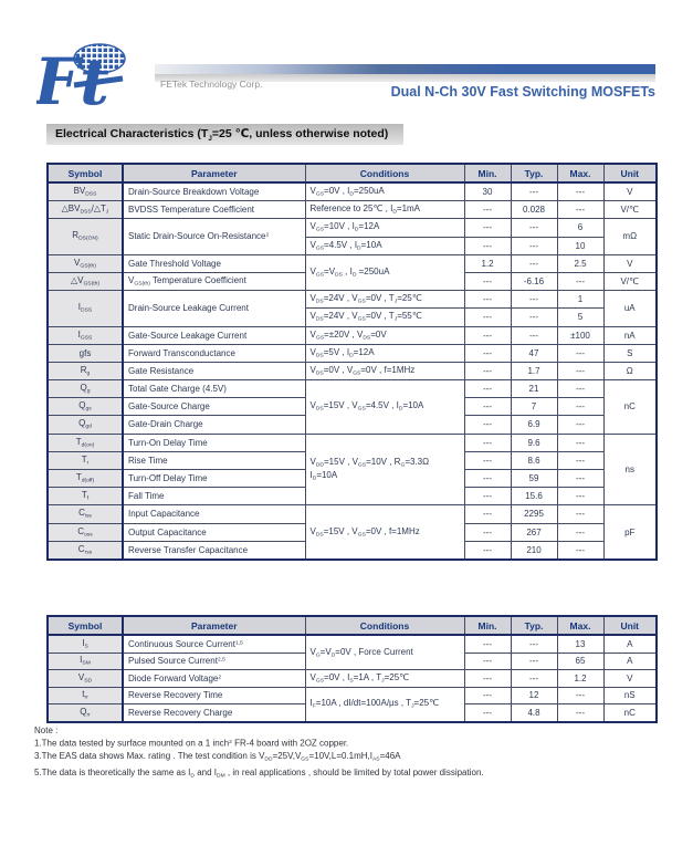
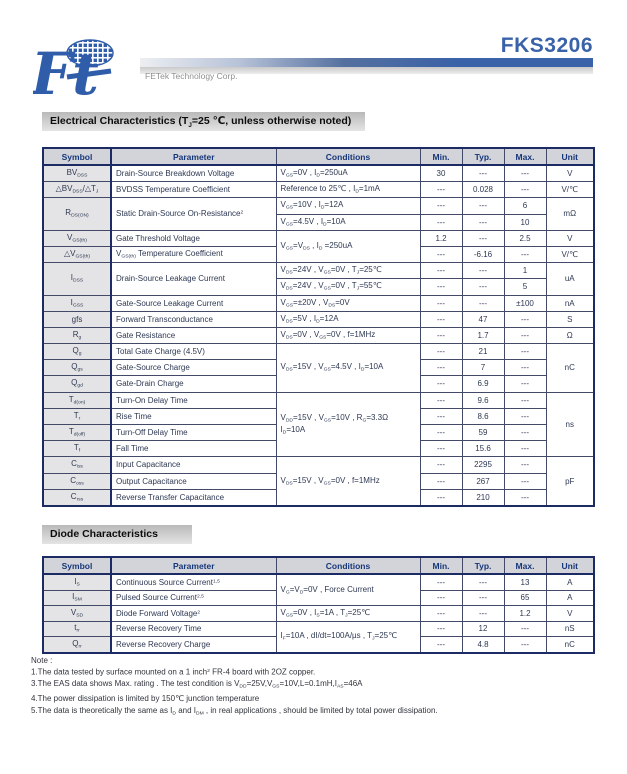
+ FKS3206
  FETek Technology Corp.
- Dual N-Ch 30V Fast Switching MOSFETs
  Electrical Characteristics (T =25 ℃, unless otherwise noted)
  Symbol	Parameter	Conditions	Min.	Typ.	Max.	Unit
  BV	Drain-Source Breakdown Voltage	V =0V , I =250uA	30	---	---	V
  △BV /△T	BVDSS Temperature Coefficient	Reference to 25℃ , I =1mA	---	0.028	---	V/℃
  R	Static Drain-Source On-Resistance	V =10V , I =12A	---	---	6	mΩ
  V =4.5V , I =10A	---	---	10
  V	Gate Threshold Voltage	V =V , I =250uA	1.2	---	2.5	V
  △V	V Temperature Coefficient	---	-6.16	---	V/℃
  I	Drain-Source Leakage Current	V =24V , V =0V , T =25℃	---	---	1	uA
  V =24V , V =0V , T =55℃	---	---	5
  I	Gate-Source Leakage Current	V =±20V , V =0V	---	---	±100	nA
  gfs	Forward Transconductance	V =5V , I =12A	---	47	---	S
  R	Gate Resistance	V =0V , V =0V , f=1MHz	---	1.7	---	Ω
  Q	Total Gate Charge (4.5V)	V =15V , V =4.5V , I =10A	---	21	---	nC
  Q	Gate-Source Charge	---	7	---
  Q	Gate-Drain Charge	---	6.9	---
  T	Turn-On Delay Time	V =15V , V =10V , R =3.3ΩI =10A	---	9.6	---	ns
  T	Rise Time	---	8.6	---
  T	Turn-Off Delay Time	---	59	---
  T	Fall Time	---	15.6	---
  C	Input Capacitance	V =15V , V =0V , f=1MHz	---	2295	---	pF
  C	Output Capacitance	---	267	---
  C	Reverse Transfer Capacitance	---	210	---
+ Diode Characteristics
  Symbol	Parameter	Conditions	Min.	Typ.	Max.	Unit
  I	Continuous Source Current	V =V =0V , Force Current	---	---	13	A
  I	Pulsed Source Current	---	---	65	A
  V	Diode Forward Voltage	V =0V , I =1A , T =25℃	---	---	1.2	V
  t	Reverse Recovery Time	I =10A , dI/dt=100A/µs , T =25℃	---	12	---	nS
  Q	Reverse Recovery Charge	---	4.8	---	nC
  Note :
  1.The data tested by surface mounted on a 1 inch FR-4 board with 2OZ copper.
  3.The EAS data shows Max. rating . The test condition is V =25V,V =10V,L=0.1mH,I =46A
+ 4.The power dissipation is limited by 150℃ junction temperature
  5.The data is theoretically the same as I and I , in real applications , should be limited by total power dissipation.
